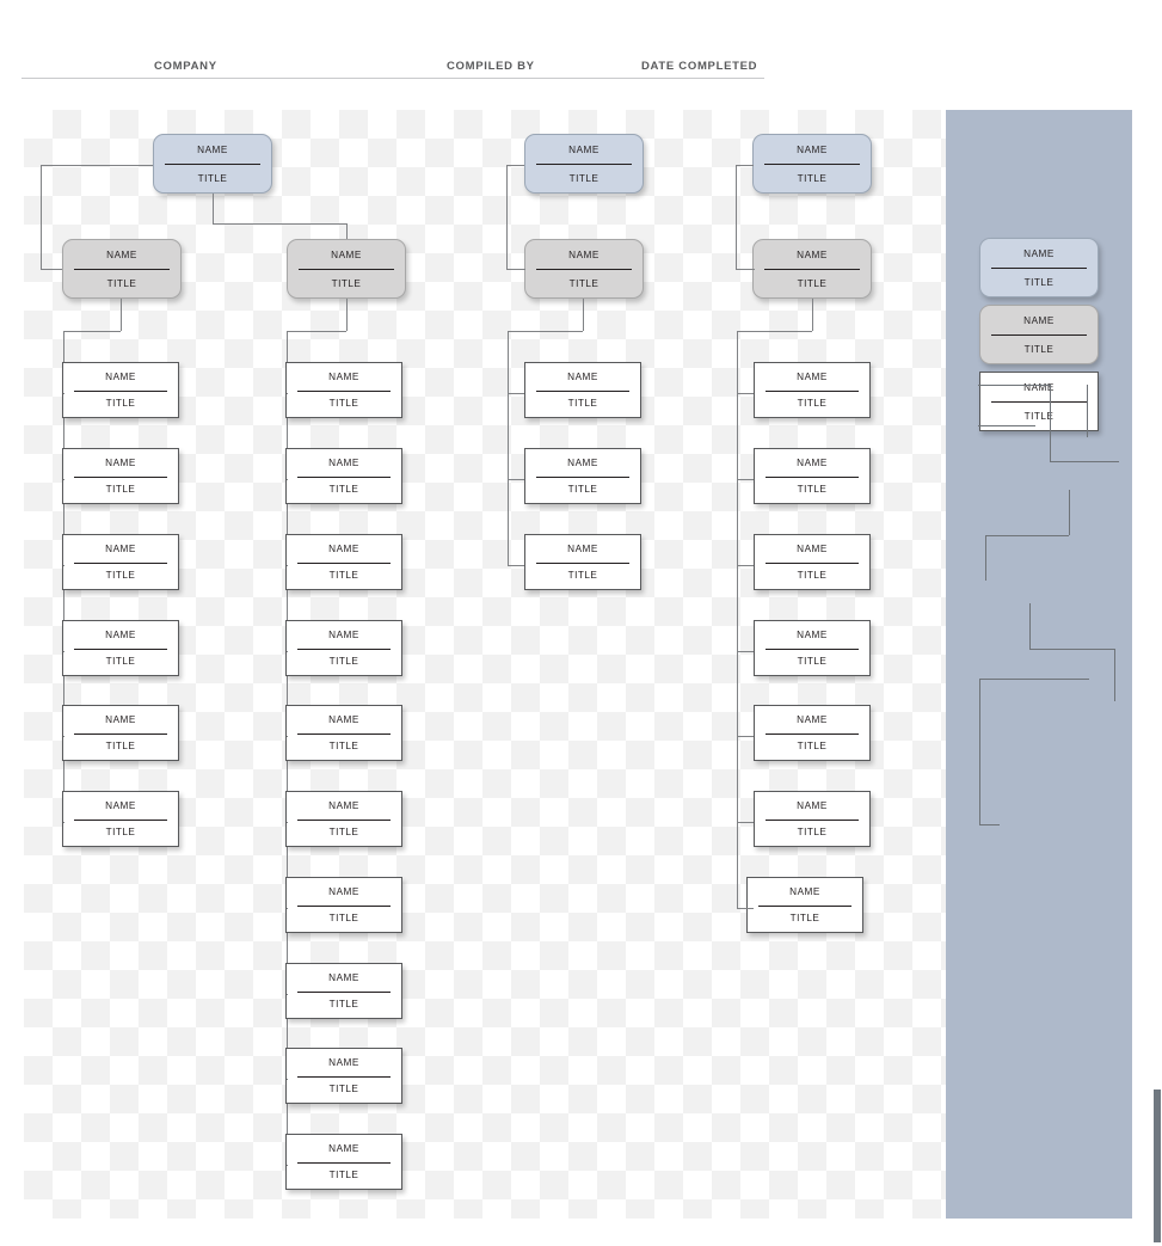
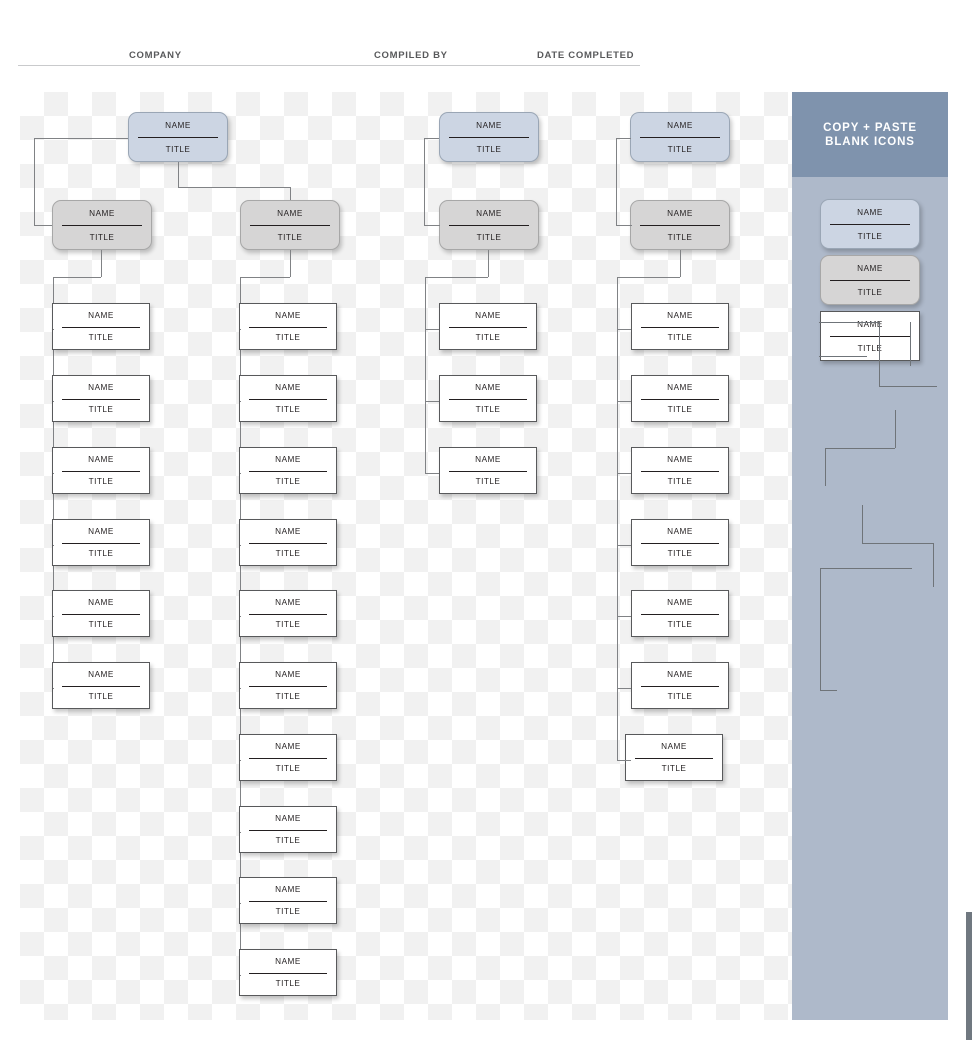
  COMPANY
  COMPILED BY
  DATE COMPLETED
  NAME
  TITLE
  NAME
  TITLE
  NAME
  TITLE
  NAME
  TITLE
  NAME
  TITLE
  NAME
  TITLE
  NAME
  TITLE
  NAME
  TITLE
  NAME
  TITLE
  NAME
  TITLE
  NAME
  TITLE
  NAME
  TITLE
  NAME
  TITLE
  NAME
  TITLE
  NAME
  TITLE
  NAME
  TITLE
  NAME
  TITLE
  NAME
  TITLE
  NAME
  TITLE
  NAME
  TITLE
  NAME
  TITLE
  NAME
  TITLE
  NAME
  TITLE
  NAME
  TITLE
  NAME
  TITLE
  NAME
  TITLE
  NAME
  TITLE
  NAME
  TITLE
  NAME
  TITLE
  NAME
  TITLE
  NAME
  TITLE
  NAME
  TITLE
  NAME
  TITLE
+ COPY + PASTE
+ BLANK ICONS
  NAME
  TITLE
  NAME
  TITLE
  NAM
  TITL
